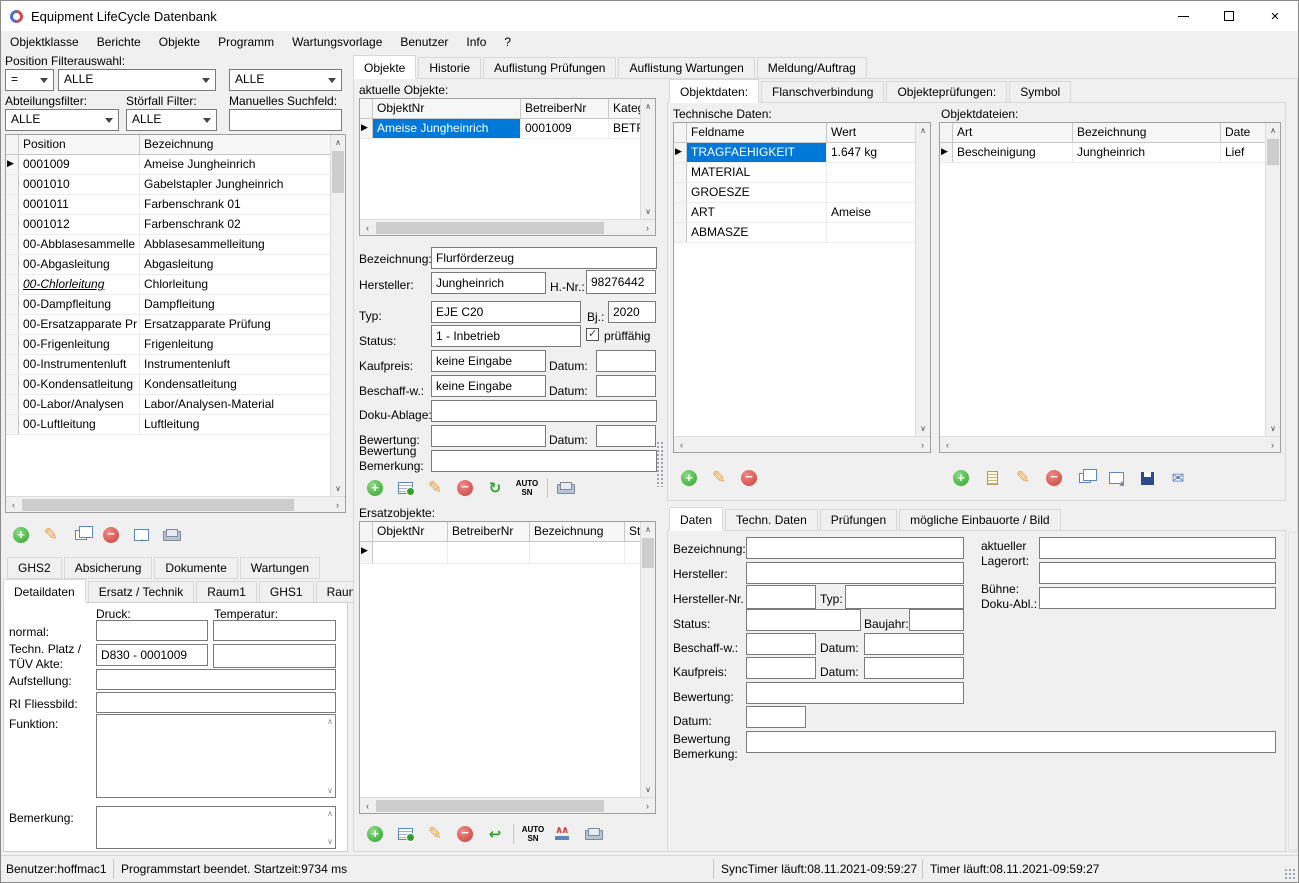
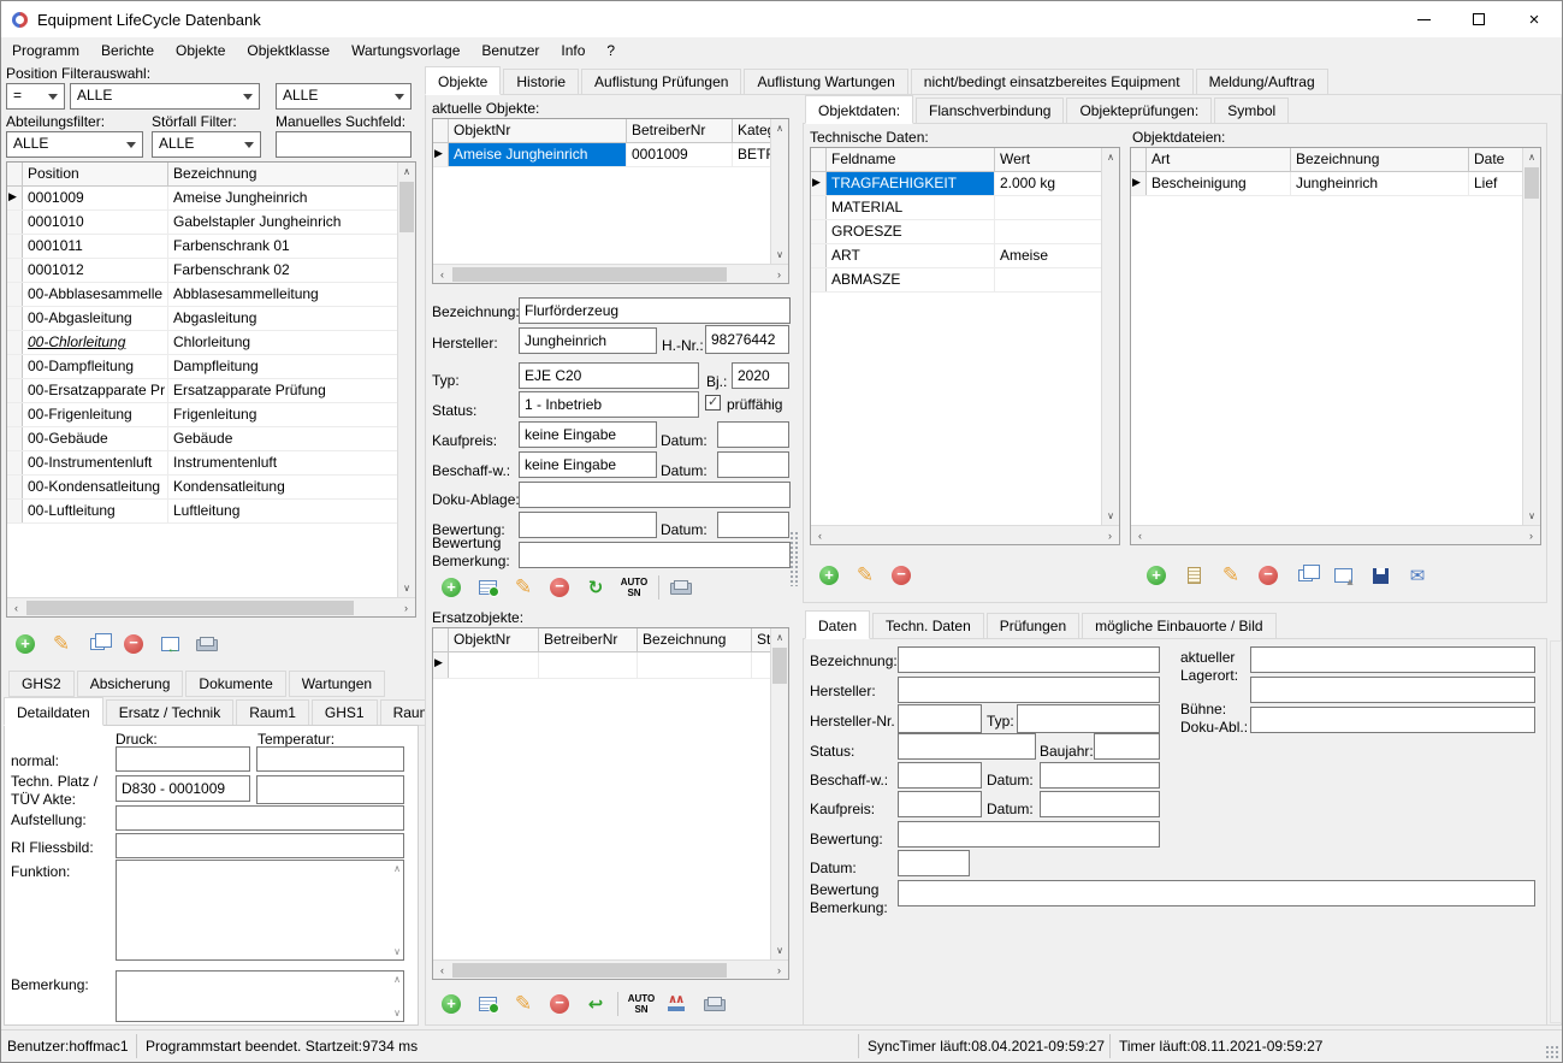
  Equipment LifeCycle Datenbank
  ×
- Objektklasse
+ Programm
  Berichte
  Objekte
- Programm
+ Objektklasse
  Wartungsvorlage
  Benutzer
  Info
  ?
  Position Filterauswahl:
  =
  ALLE
  ALLE
  Abteilungsfilter:
  Störfall Filter:
  Manuelles Suchfeld:
  ALLE
  ALLE
  Position
  Bezeichnung
  0001009
  Ameise Jungheinrich
  0001010
  Gabelstapler Jungheinrich
  0001011
  Farbenschrank 01
  0001012
  Farbenschrank 02
  00-Abblasesammelle
  Abblasesammelleitung
  00-Abgasleitung
  Abgasleitung
  00-Chlorleitung
  Chlorleitung
  00-Dampfleitung
  Dampfleitung
  00-Ersatzapparate Pr
  Ersatzapparate Prüfung
  00-Frigenleitung
  Frigenleitung
+ 00-Gebäude
+ Gebäude
  00-Instrumentenluft
  Instrumentenluft
  00-Kondensatleitung
  Kondensatleitung
- 00-Labor/Analysen
- Labor/Analysen-Material
  00-Luftleitung
  Luftleitung
  ∧
  ∨
  ‹
  ›
  GHS2
  Absicherung
  Dokumente
  Wartungen
  Detaildaten
  Ersatz / Technik
  Raum1
  GHS1
  Druck:
  Temperatur:
  normal:
  Techn. Platz /
  TÜV Akte:
  D830 - 0001009
  Aufstellung:
  RI Fliessbild:
  Funktion:
  ∧
  ∨
  Bemerkung:
  ∧
  ∨
  Objekte
  Historie
  Auflistung Prüfungen
  Auflistung Wartungen
+ nicht/bedingt einsatzbereites Equipment
  Meldung/Auftrag
  aktuelle Objekte:
  ObjektNr
  BetreiberNr
  Kate
  Ameise Jungheinrich
  0001009
  ∧
  ∨
  ‹
  ›
  Bezeichnung
  Flurförderzeug
  Hersteller:
  Jungheinrich
  H.-Nr.:
  98276442
  Typ:
  EJE C20
  Bj.:
  2020
  Status:
  1 - Inbetrieb
  prüffähig
  Kaufpreis:
  keine Eingabe
  Datum:
  Beschaff-w.:
  keine Eingabe
  Datum:
  Doku-Ablage
  Bewertung:
  Datum:
  Bewertung
  Bemerkung:
  AUTO
  SN
  Ersatzobjekte:
  ObjektNr
  BetreiberNr
  Bezeichnung
  ∧
  ∨
  ‹
  ›
  AUTO
  SN
  Objektdaten:
  Flanschverbindung
  Objekteprüfungen:
  Symbol
  Technische Daten:
  Feldname
  Wert
  TRAGFAEHIGKEIT
- 1.647 kg
+ 2.000 kg
  MATERIAL
  GROESZE
  ART
  Ameise
  ABMASZE
  ∧
  ∨
  ‹
  ›
  Objektdateien:
  Art
  Bezeichnung
  Date
  Bescheinigung
  Jungheinrich
  Lief
  ∧
  ∨
  ‹
  ›
  Daten
  Techn. Daten
  Prüfungen
  mögliche Einbauorte / Bild
  Bezeichnung:
  Hersteller:
  Hersteller-Nr.
  Typ:
  Status:
  Baujahr:
  Beschaff-w.:
  Datum:
  Kaufpreis:
  Datum:
  Bewertung:
  Datum:
  Bewertung
  Bemerkung:
  aktueller
  Lagerort:
  Bühne:
  Doku-Abl.:
  Benutzer:hoffmac1
  Programmstart beendet. Startzeit:9734 ms
- SyncTimer läuft:08.11.2021-09:59:27
+ SyncTimer läuft:08.04.2021-09:59:27
  Timer läuft:08.11.2021-09:59:27
